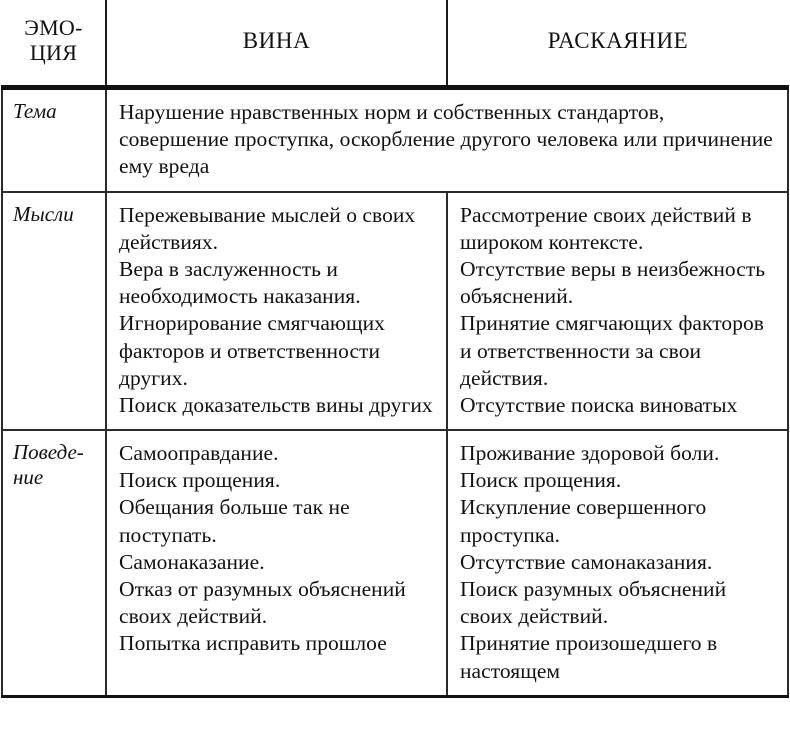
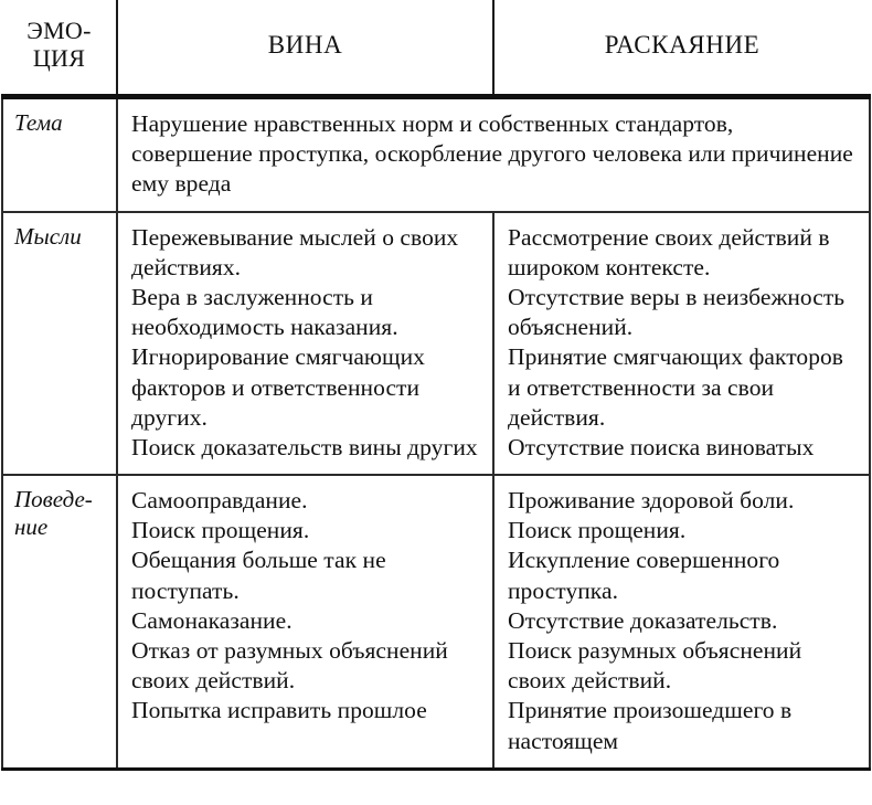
  ЭМО- ЦИЯ	ВИНА	РАСКАЯНИЕ
  Тема	Нарушение нравственных норм и собственных стандартов, совершение проступка, оскорбление другого человека или причинение ему вреда
  Мысли	Пережевывание мыслей о своих действиях. Вера в заслуженность и необходимость наказания. Игнорирование смягчающих факторов и ответственности других. Поиск доказательств вины других	Рассмотрение своих действий в широком контексте. Отсутствие веры в неизбежность объяснений. Принятие смягчающих факторов и ответственности за свои действия. Отсутствие поиска виноватых
- Поведе- ние	Самооправдание. Поиск прощения. Обещания больше так не поступать. Самонаказание. Отказ от разумных объяснений своих действий. Попытка исправить прошлое	Проживание здоровой боли. Поиск прощения. Искупление совершенного проступка. Отсутствие самонаказания. Поиск разумных объяснений своих действий. Принятие произошедшего в настоящем
+ Поведе- ние	Самооправдание. Поиск прощения. Обещания больше так не поступать. Самонаказание. Отказ от разумных объяснений своих действий. Попытка исправить прошлое	Проживание здоровой боли. Поиск прощения. Искупление совершенного проступка. Отсутствие доказательств. Поиск разумных объяснений своих действий. Принятие произошедшего в настоящем
